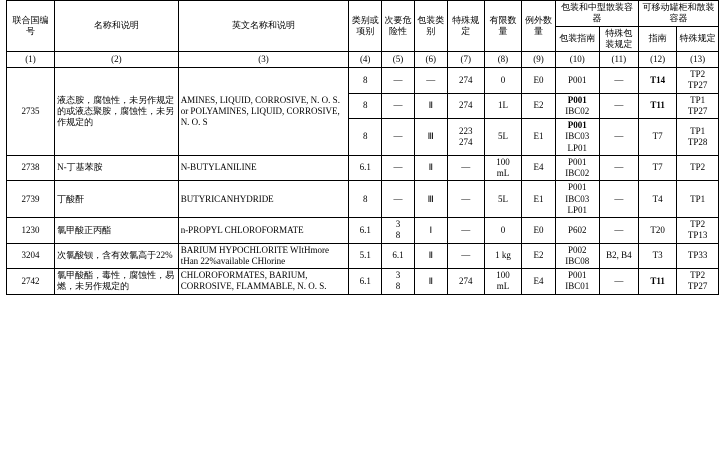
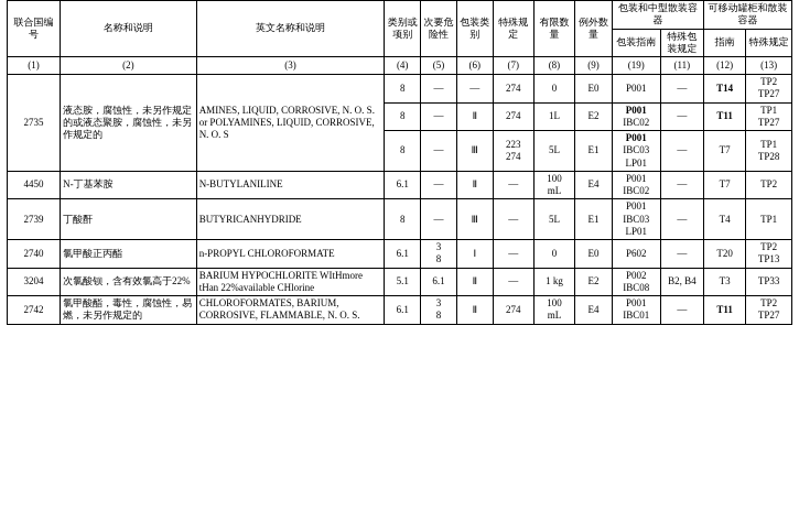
  联合国编号	名称和说明	英文名称和说明	类别或项别	次要危险性	包装类别	特殊规定	有限数量	例外数量	包装和中型散装容器	可移动罐柜和散装容器
  包装指南	特殊包装规定	指南	特殊规定
- (1)	(2)	(3)	(4)	(5)	(6)	(7)	(8)	(9)	(10)	(11)	(12)	(13)
+ (1)	(2)	(3)	(4)	(5)	(6)	(7)	(8)	(9)	(19)	(11)	(12)	(13)
  2735	液态胺，腐蚀性，未另作规定的或液态聚胺，腐蚀性，未另作规定的	AMINES, LIQUID, CORROSIVE, N. O. S. or POLYAMINES, LIQUID, CORROSIVE, N. O. S	8	—	—	274	0	E0	P001	—	T14	TP2TP27
  8	—	Ⅱ	274	1L	E2	P001IBC02	—	T11	TP1TP27
  8	—	Ⅲ	223274	5L	E1	P001IBC03LP01	—	T7	TP1TP28
- 2738	N-丁基苯胺	N-BUTYLANILINE	6.1	—	Ⅱ	—	100mL	E4	P001IBC02	—	T7	TP2
+ 4450	N-丁基苯胺	N-BUTYLANILINE	6.1	—	Ⅱ	—	100mL	E4	P001IBC02	—	T7	TP2
  2739	丁酸酐	BUTYRICANHYDRIDE	8	—	Ⅲ	—	5L	E1	P001IBC03LP01	—	T4	TP1
- 1230	氯甲酸正丙酯	n-PROPYL CHLOROFORMATE	6.1	38	Ⅰ	—	0	E0	P602	—	T20	TP2TP13
+ 2740	氯甲酸正丙酯	n-PROPYL CHLOROFORMATE	6.1	38	Ⅰ	—	0	E0	P602	—	T20	TP2TP13
  3204	次氯酸钡，含有效氯高于22%	BARIUM HYPOCHLORITE WItHmore tHan 22%available CHlorine	5.1	6.1	Ⅱ	—	1 kg	E2	P002IBC08	B2, B4	T3	TP33
  2742	氯甲酸酯，毒性，腐蚀性，易燃，未另作规定的	CHLOROFORMATES, BARIUM, CORROSIVE, FLAMMABLE, N. O. S.	6.1	38	Ⅱ	274	100mL	E4	P001IBC01	—	T11	TP2TP27
